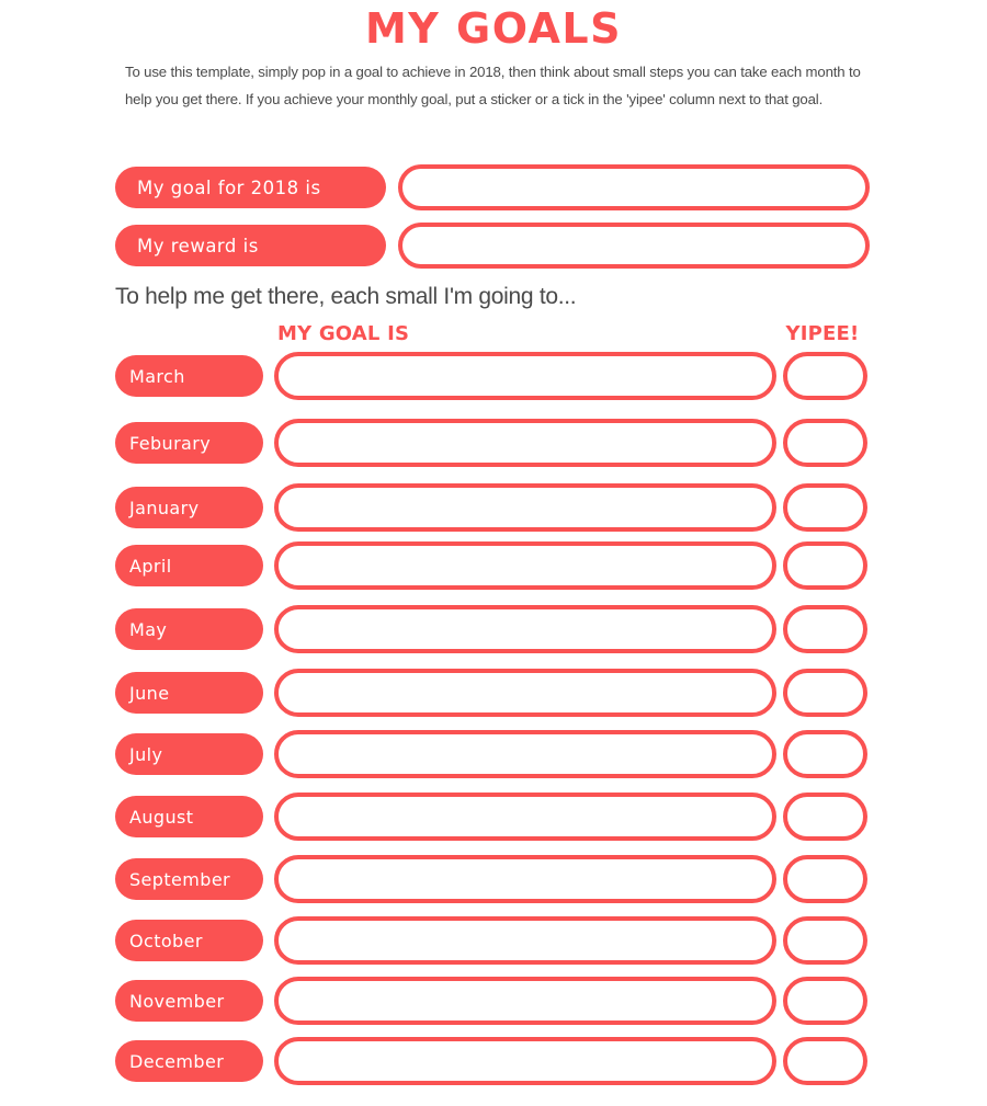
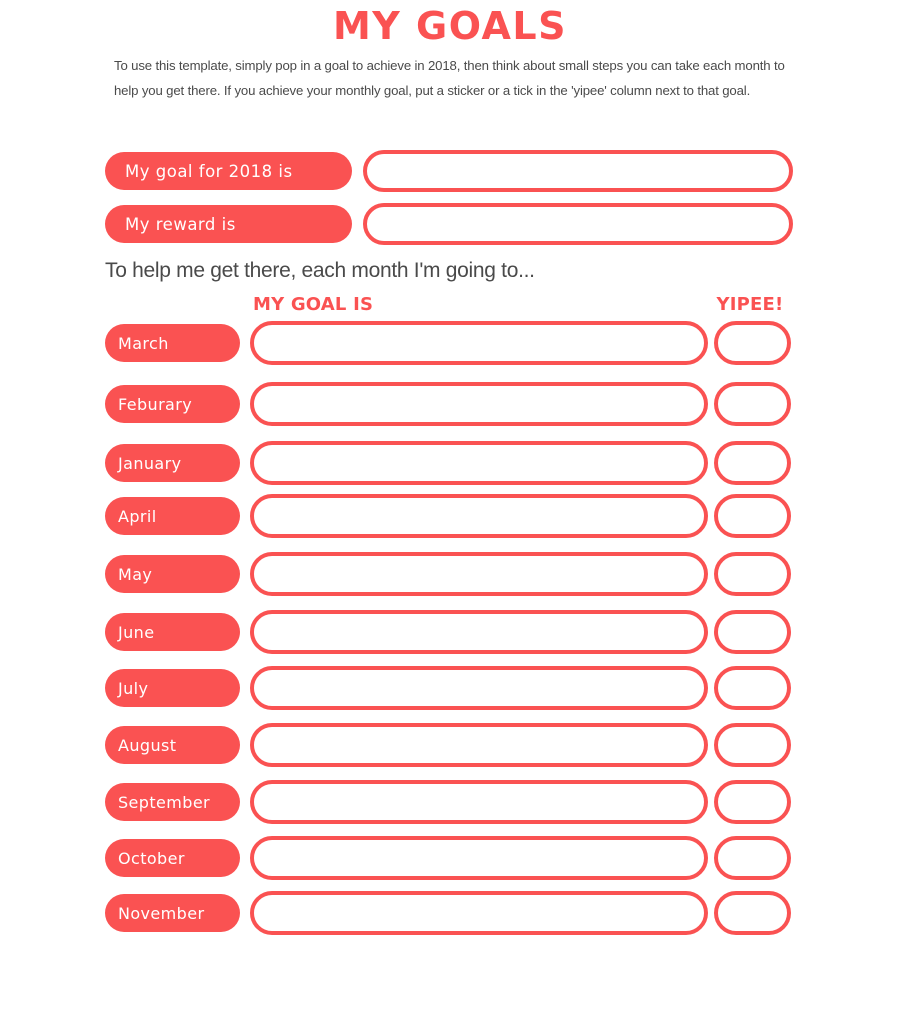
  MY GOALS
  To use this template, simply pop in a goal to achieve in 2018, then think about small steps you can take each month to help you get there. If you achieve your monthly goal, put a sticker or a tick in the 'yipee' column next to that goal.
  My goal for 2018 is
  My reward is
- To help me get there, each small I'm going to...
+ To help me get there, each month I'm going to...
  MY GOAL IS
  YIPEE!
  March
  Feburary
  January
  April
  May
  June
  July
  August
  September
  October
  November
- December
